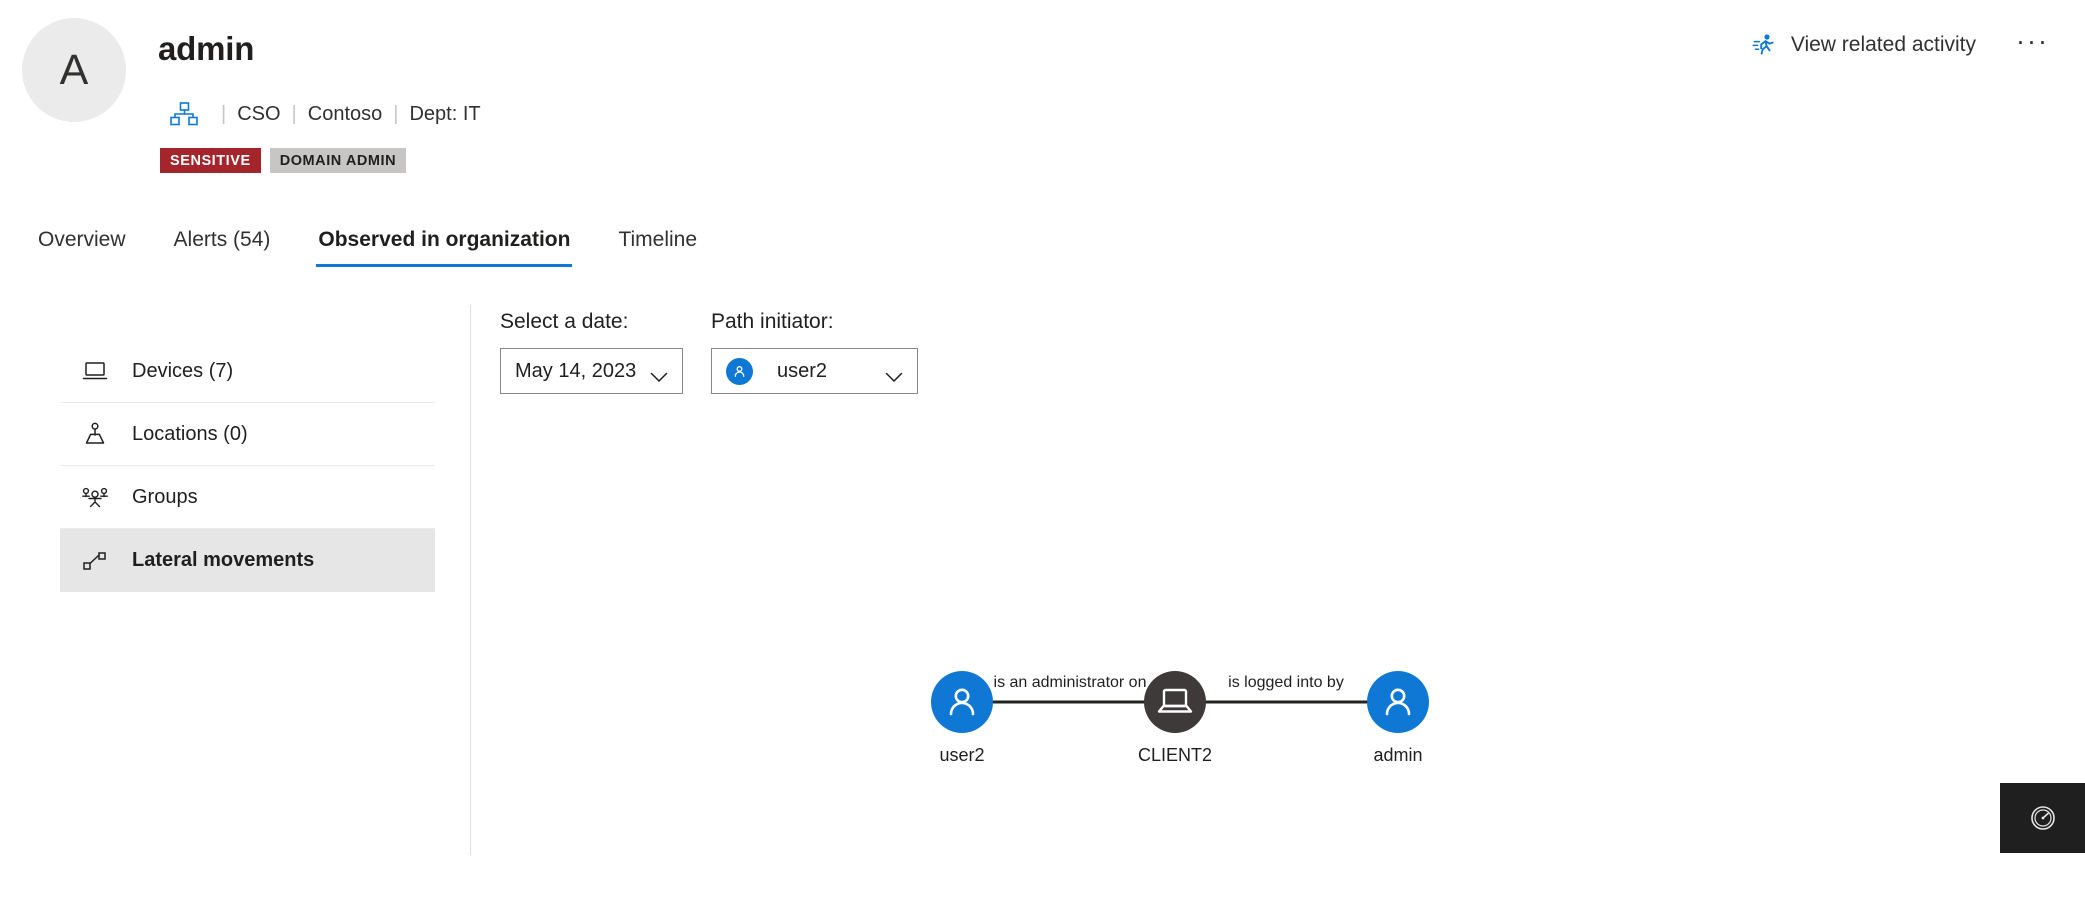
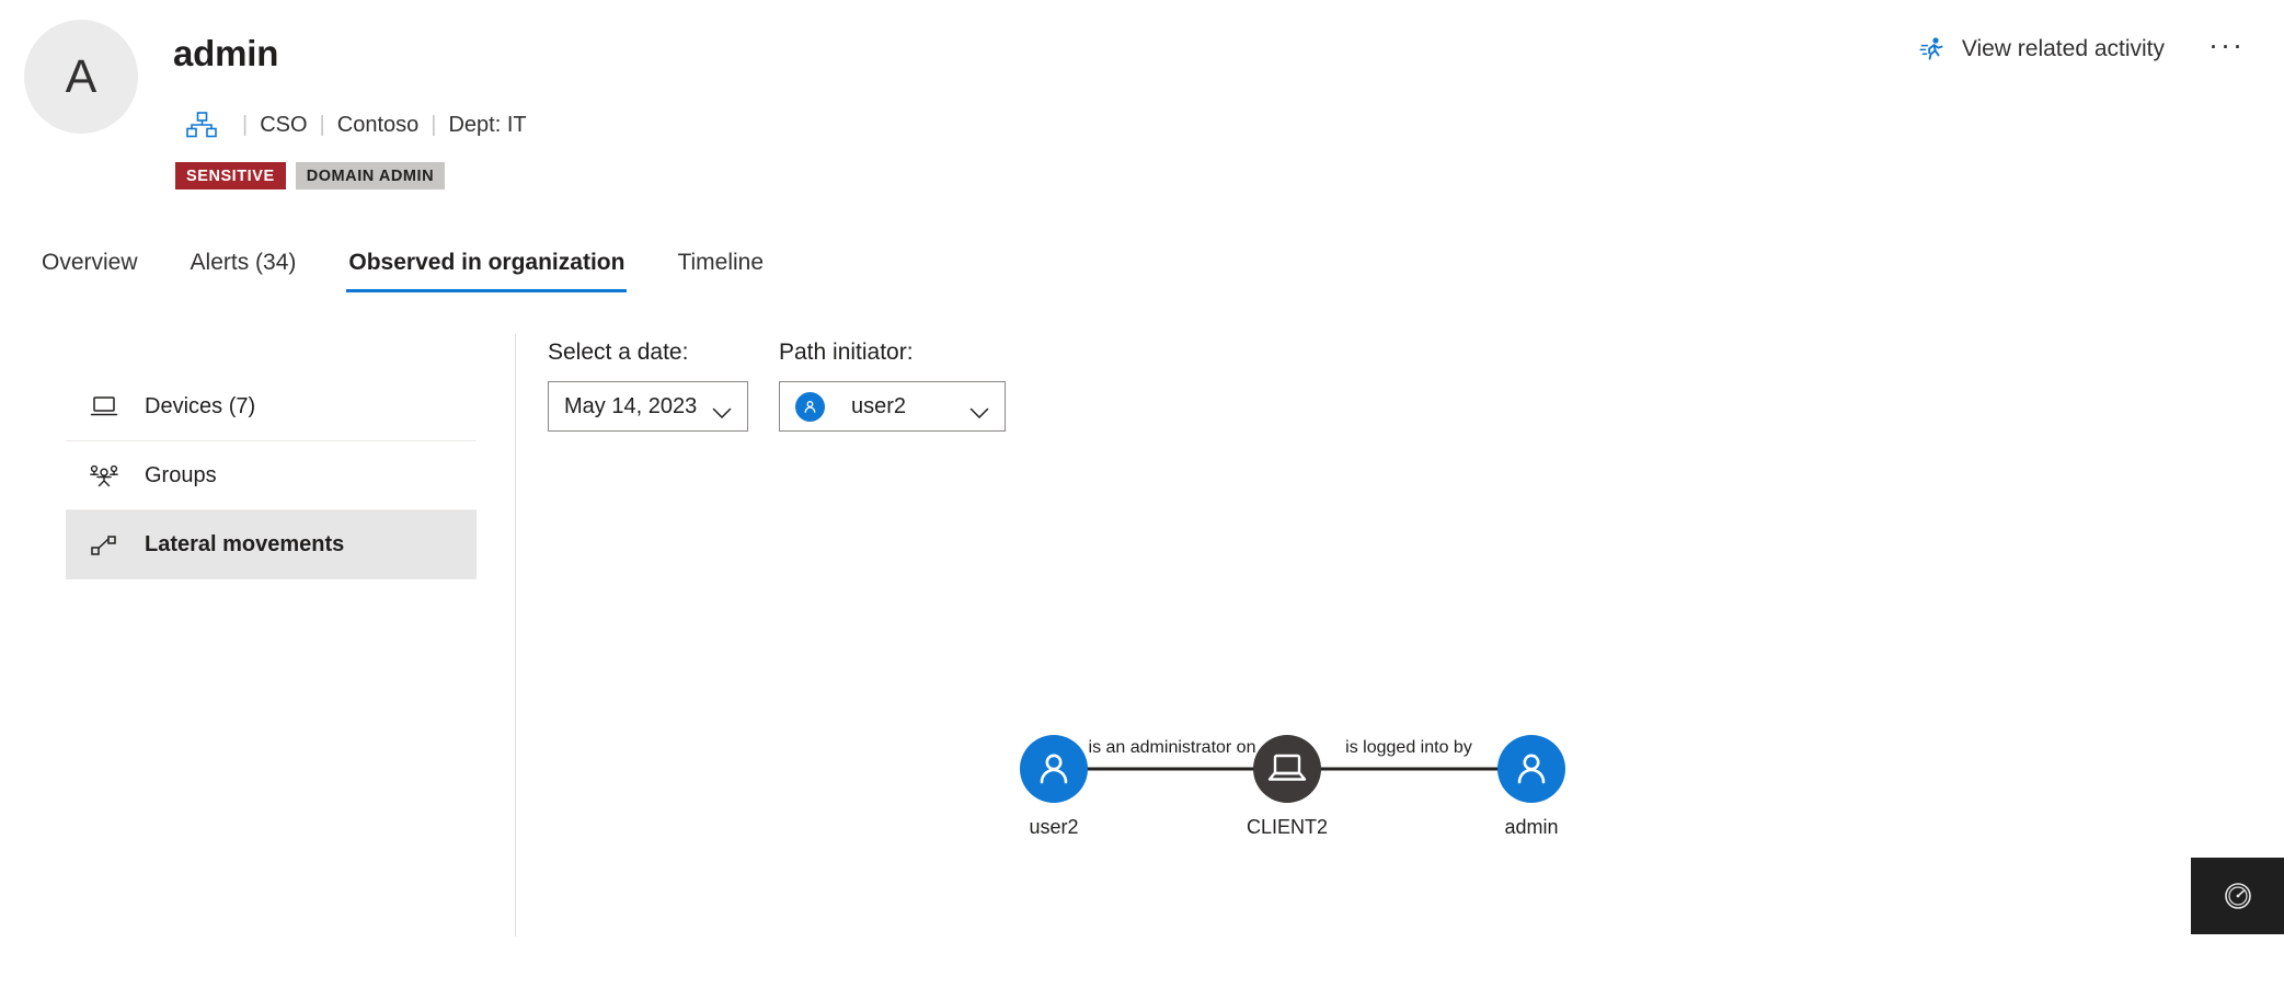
  A
  admin
  |
  CSO
  |
  Contoso
  |
  Dept: IT
  SENSITIVE
  DOMAIN ADMIN
  View related activity
  ···
  Overview
- Alerts (54)
+ Alerts (34)
  Observed in organization
  Timeline
  Devices (7)
- Locations (0)
  Groups
  Lateral movements
  Select a date:
  May 14, 2023
  Path initiator:
  user2
  is an administrator on
  is logged into by
  user2
  CLIENT2
  admin
